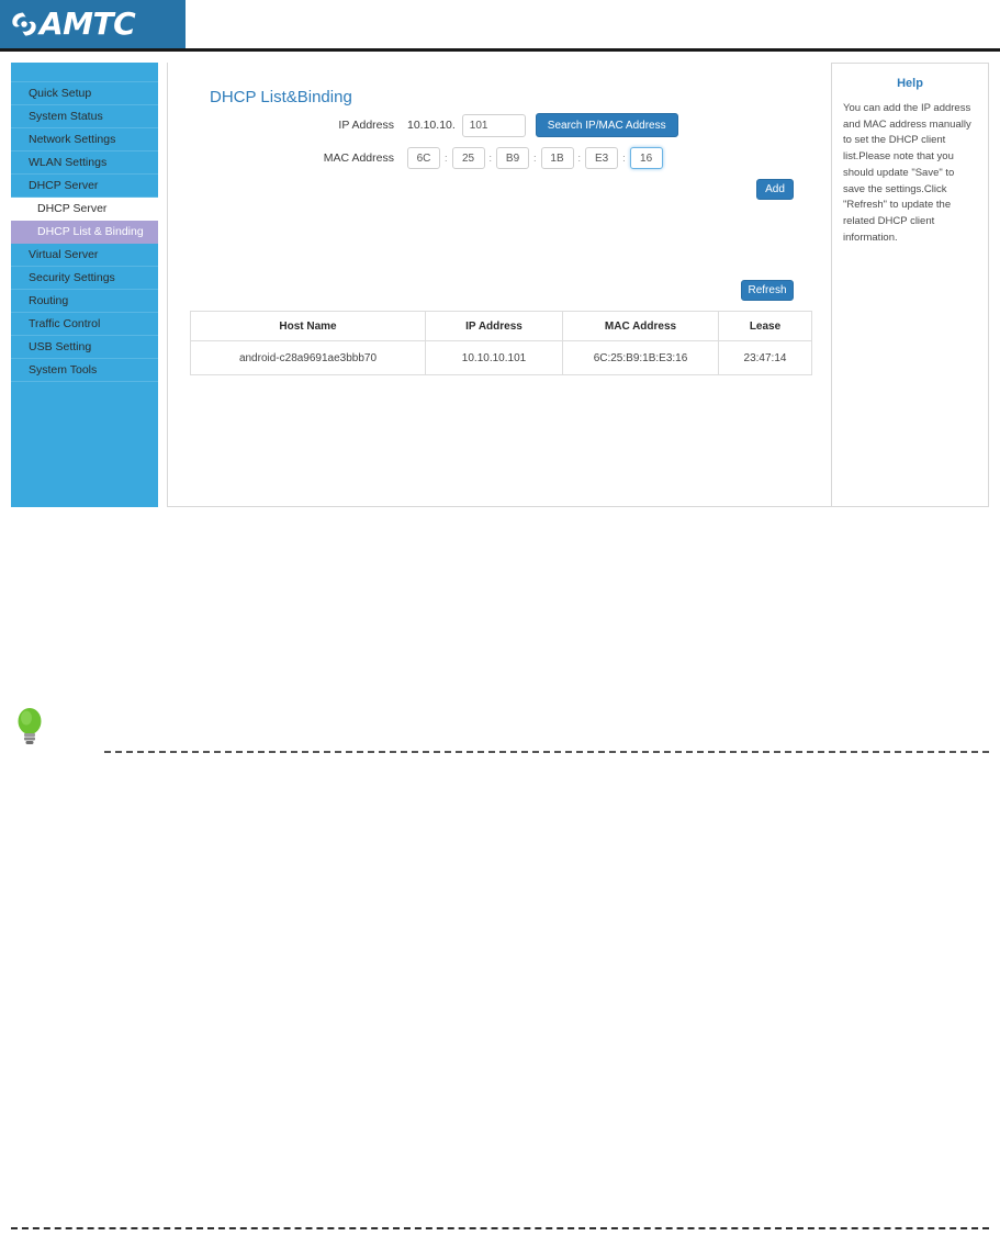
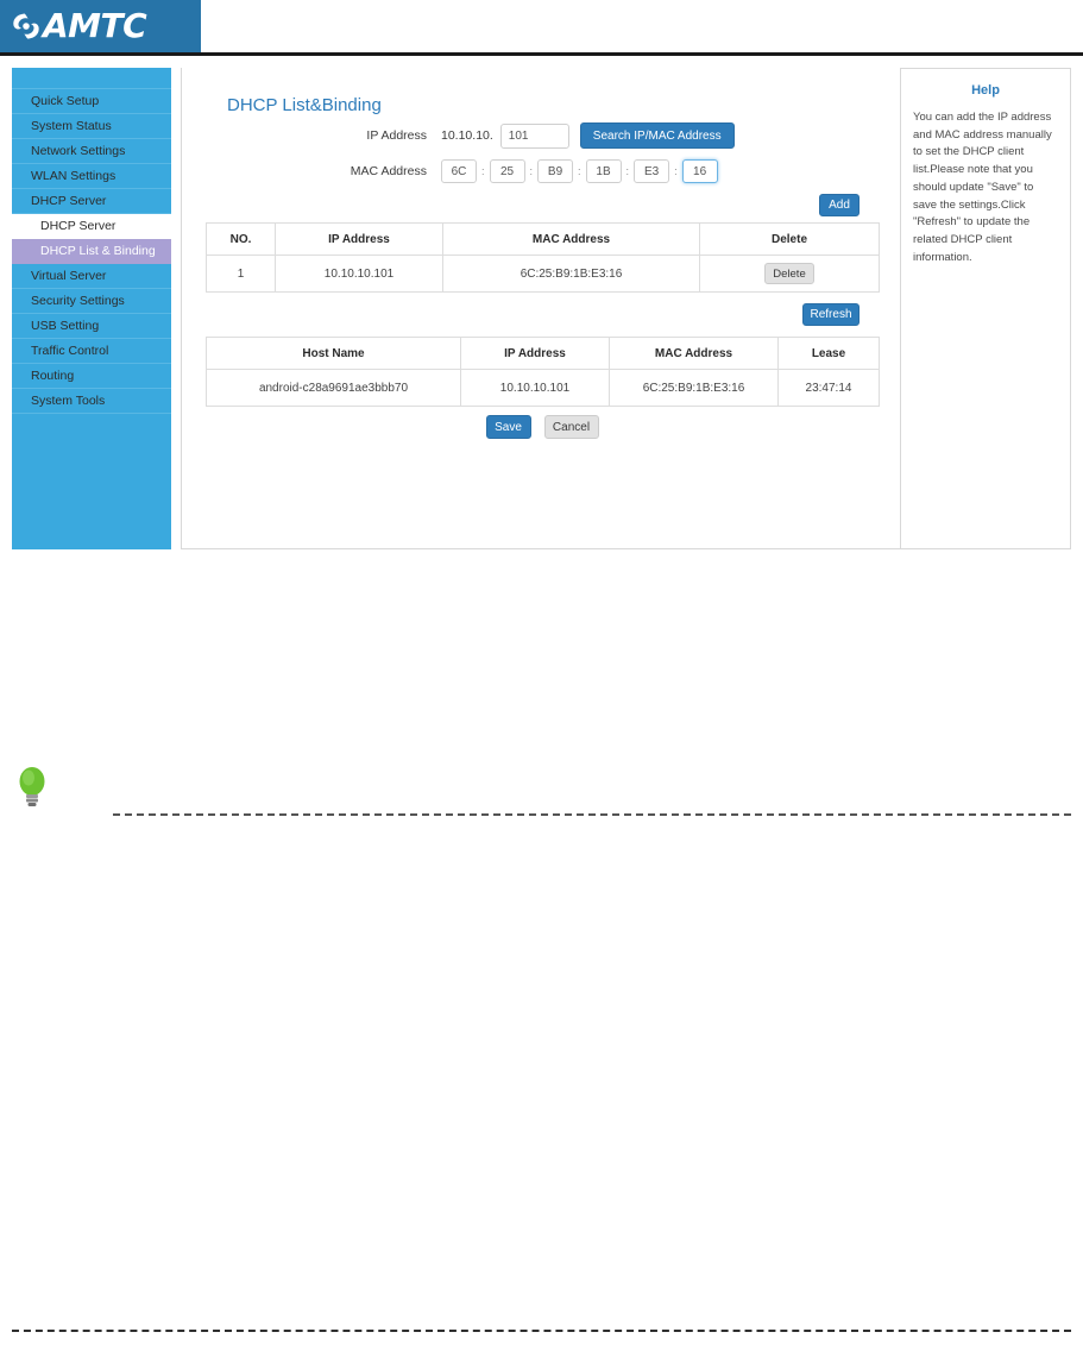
  AMTC
  Quick Setup
  System Status
  Network Settings
  WLAN Settings
  DHCP Server
  DHCP Server
  DHCP List & Binding
  Virtual Server
  Security Settings
- Routing
+ USB Setting
  Traffic Control
- USB Setting
+ Routing
  System Tools
  DHCP List&Binding
  IP Address
  10.10.10.
  101
  Search IP/MAC Address
  MAC Address
  6C
  :
  25
  :
  B9
  :
  1B
  :
  E3
  :
  16
  Add
+ NO.	IP Address	MAC Address	Delete
+ 1	10.10.10.101	6C:25:B9:1B:E3:16	Delete
  Refresh
  Host Name	IP Address	MAC Address	Lease
  android-c28a9691ae3bbb70	10.10.10.101	6C:25:B9:1B:E3:16	23:47:14
+ Save
+ Cancel
  Help
  You can add the IP address and MAC address manually to set the DHCP client list.Please note that you should update "Save" to save the settings.Click "Refresh" to update the related DHCP client information.
